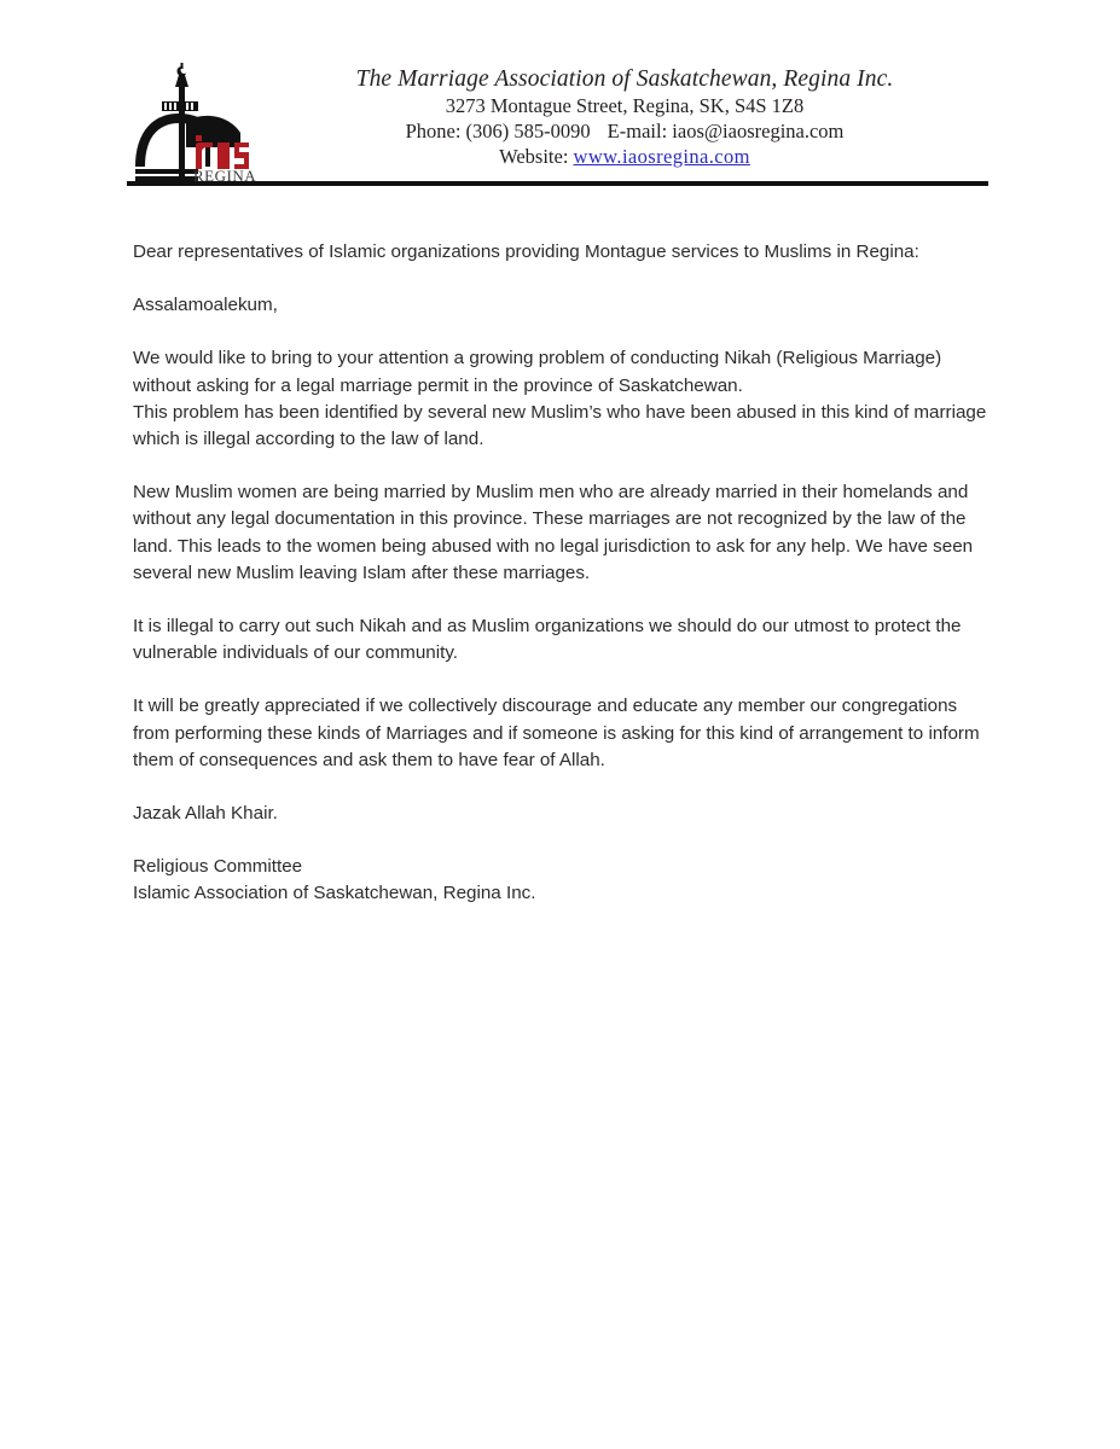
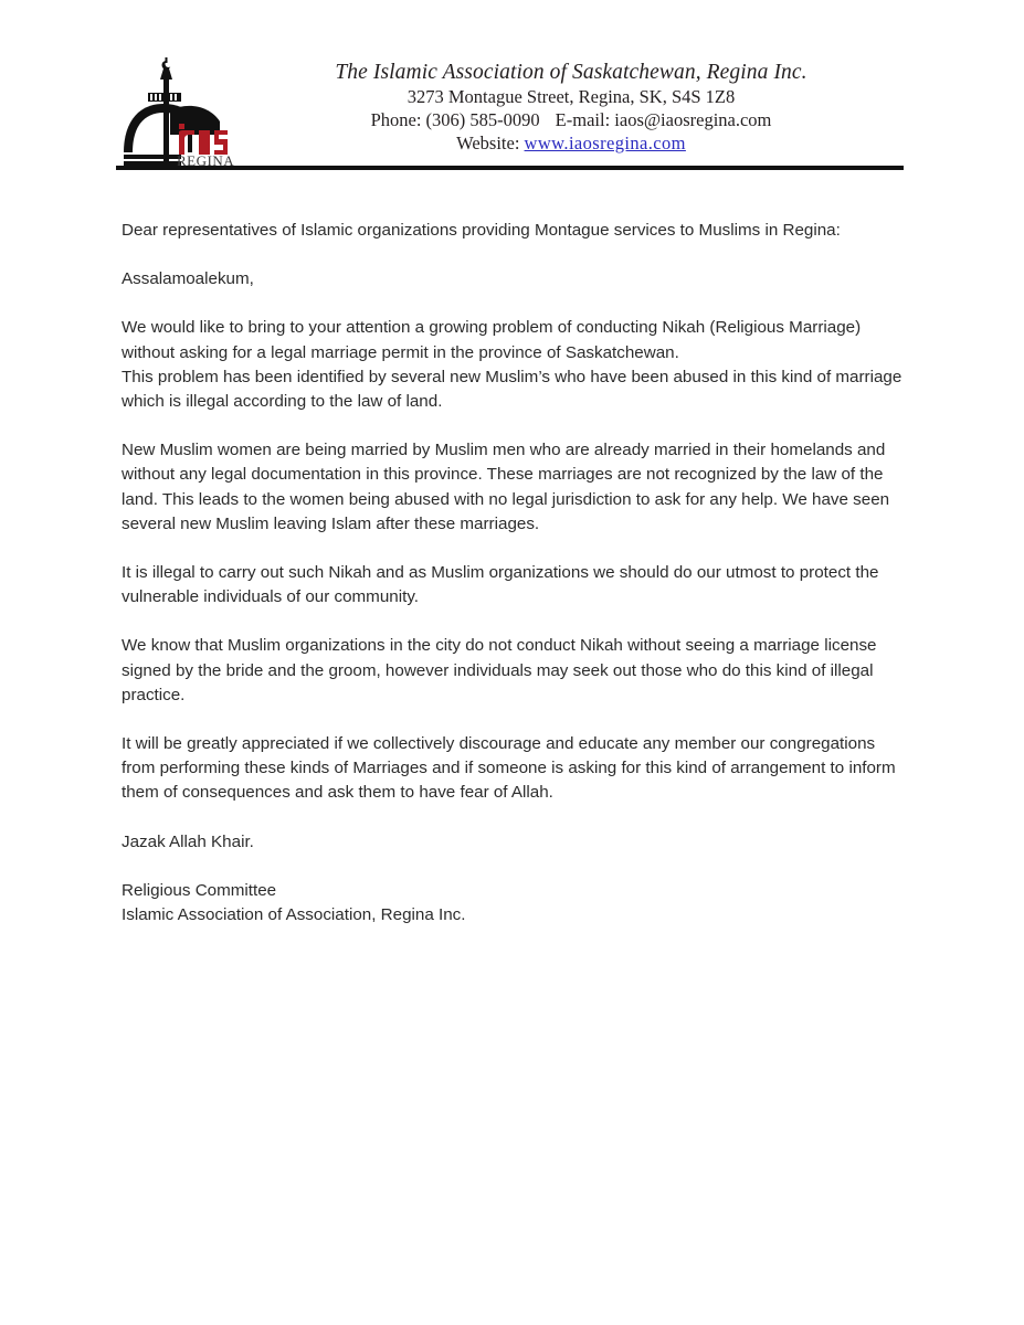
  REGINA
- The Marriage Association of Saskatchewan, Regina Inc.
+ The Islamic Association of Saskatchewan, Regina Inc.
  3273 Montague Street, Regina, SK, S4S 1Z8
  Phone: (306) 585-0090 E-mail: iaos@iaosregina.com
  Website: www.iaosregina.com
  Dear representatives of Islamic organizations providing Montague services to Muslims in Regina:
  Assalamoalekum,
  We would like to bring to your attention a growing problem of conducting Nikah (Religious Marriage) without asking for a legal marriage permit in the province of Saskatchewan.
  This problem has been identified by several new Muslim’s who have been abused in this kind of marriage which is illegal according to the law of land.
  New Muslim women are being married by Muslim men who are already married in their homelands and without any legal documentation in this province. These marriages are not recognized by the law of the land. This leads to the women being abused with no legal jurisdiction to ask for any help. We have seen several new Muslim leaving Islam after these marriages.
  It is illegal to carry out such Nikah and as Muslim organizations we should do our utmost to protect the vulnerable individuals of our community.
+ We know that Muslim organizations in the city do not conduct Nikah without seeing a marriage license signed by the bride and the groom, however individuals may seek out those who do this kind of illegal practice.
  It will be greatly appreciated if we collectively discourage and educate any member our congregations from performing these kinds of Marriages and if someone is asking for this kind of arrangement to inform them of consequences and ask them to have fear of Allah.
  Jazak Allah Khair.
  Religious Committee
- Islamic Association of Saskatchewan, Regina Inc.
+ Islamic Association of Association, Regina Inc.
